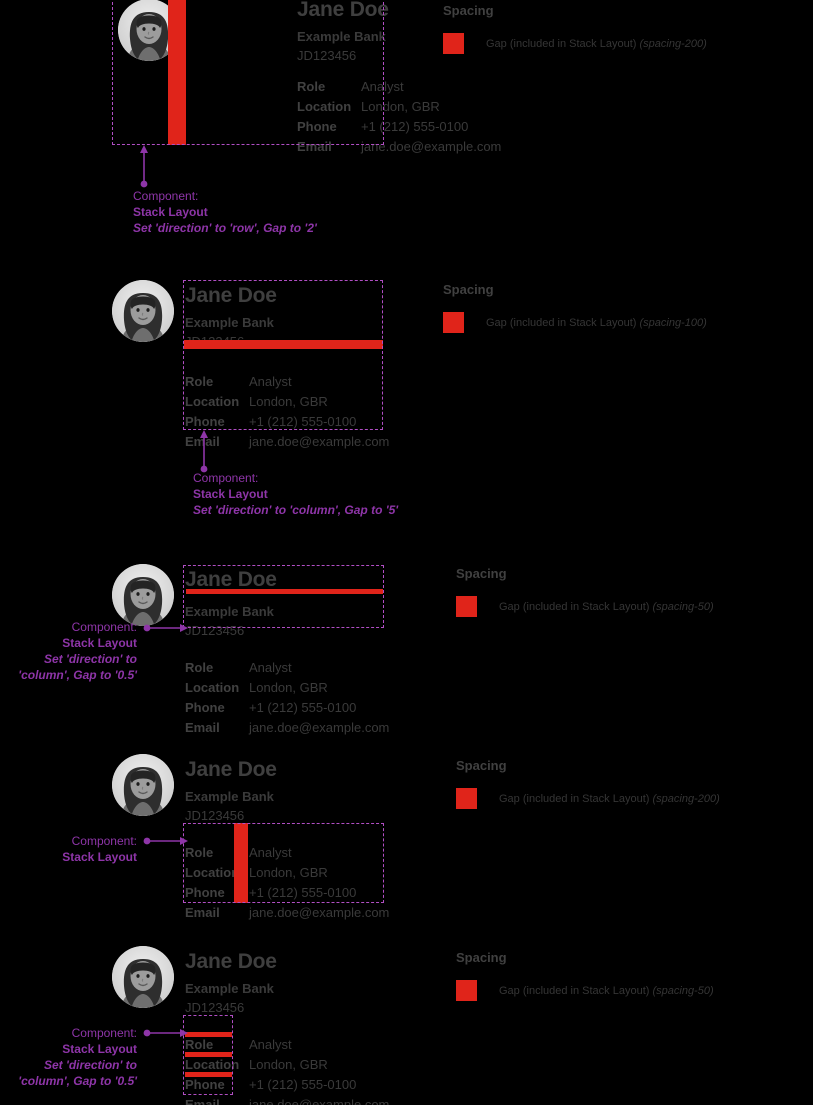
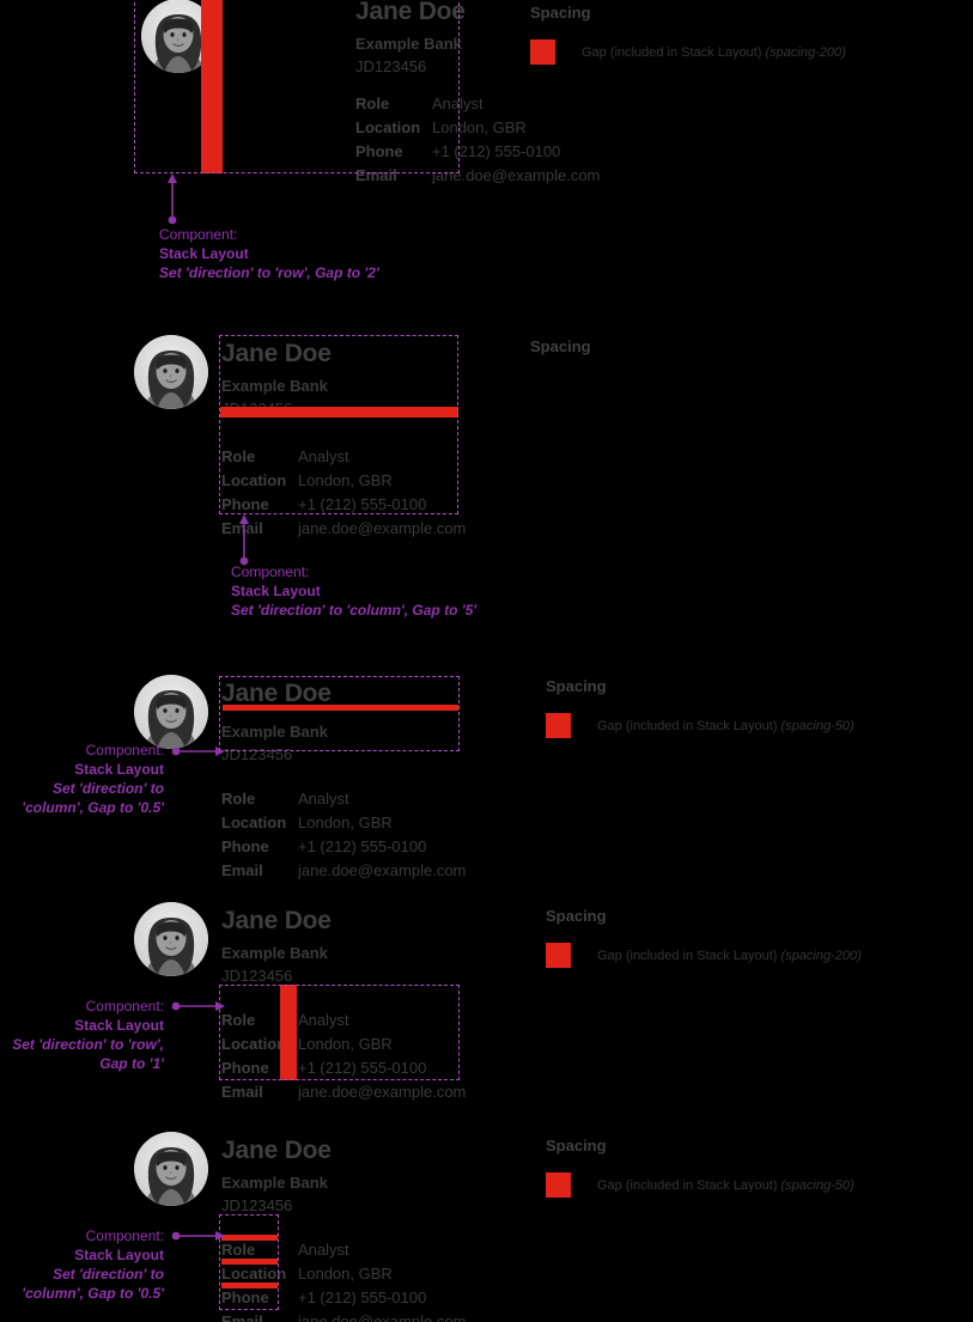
  Jane Doe
  Example Bank
  JD123456
  Role Analyst
  Location London, GBR
  Phone +1 (212) 555-0100
  Email jane.doe@example.com
  Component:
  Stack Layout
  Set 'direction' to 'row', Gap to '2'
  Spacing
  Gap (included in Stack Layout) (spacing-200)
  Jane Doe
  Example Bank
  Role Analyst
  Location London, GBR
  Phone +1 (212) 555-0100
  Email jane.doe@example.com
  Component:
  Stack Layout
  Set 'direction' to 'column', Gap to '5'
  Spacing
- Gap (included in Stack Layout) (spacing-100)
  Jane Doe
  Example Bank
  JD123456
  Role Analyst
  Location London, GBR
  Phone +1 (212) 555-0100
  Email jane.doe@example.com
  Component:
  Stack Layout
  Set 'direction' to 'column', Gap to '0.5'
  Spacing
  Gap (included in Stack Layout) (spacing-50)
  Jane Doe
  Example Bank
  JD123456
  Role Analyst
  Locatio London, GBR
  Phone +1 (212) 555-0100
  Email jane.doe@example.com
  Component:
  Stack Layout
+ Set 'direction' to 'row', Gap to '1'
  Spacing
  Gap (included in Stack Layout) (spacing-200)
  Jane Doe
  Example Bank
  JD123456
  Role Analyst
  Location London, GBR
  Phone +1 (212) 555-0100
  Component:
  Stack Layout
  Set 'direction' to 'column', Gap to '0.5'
  Spacing
  Gap (included in Stack Layout) (spacing-50)
